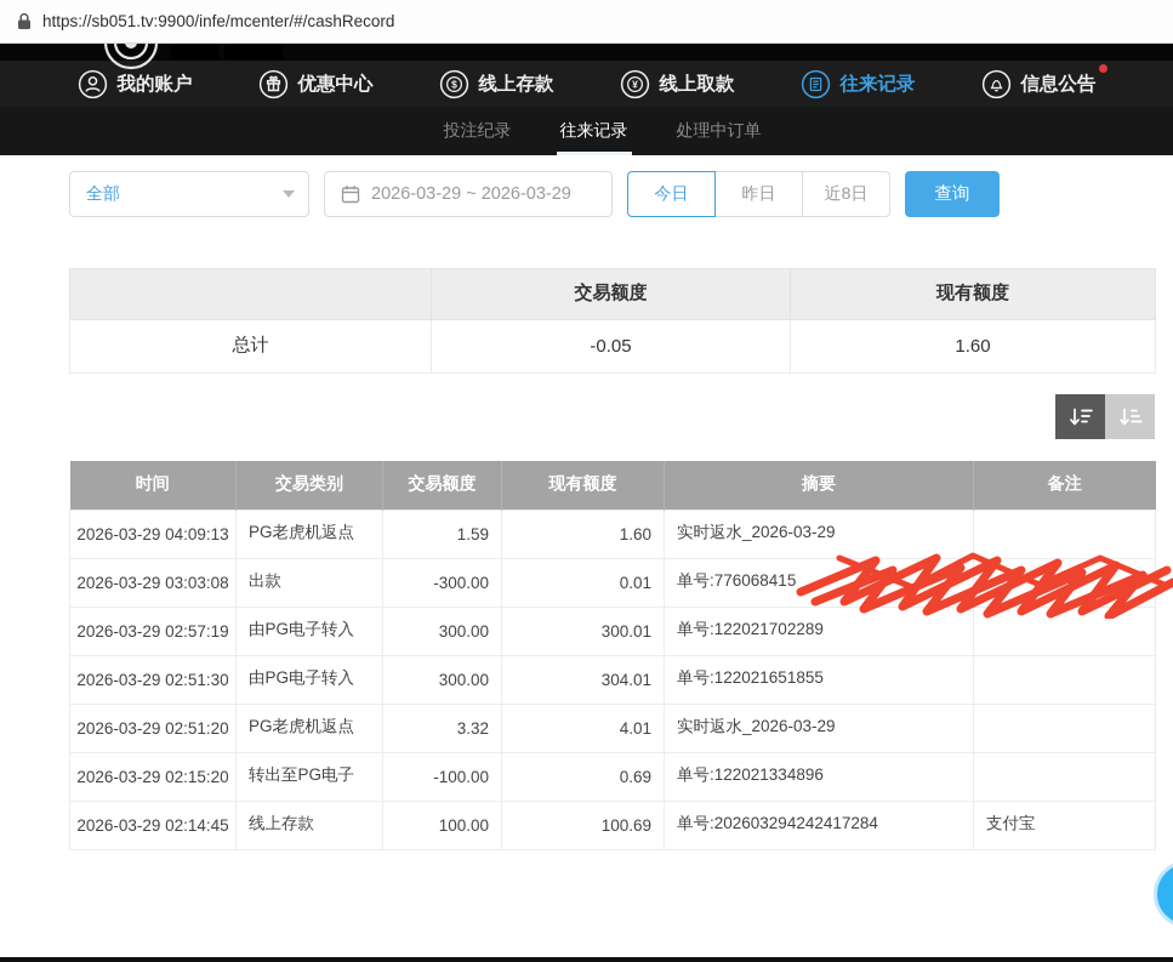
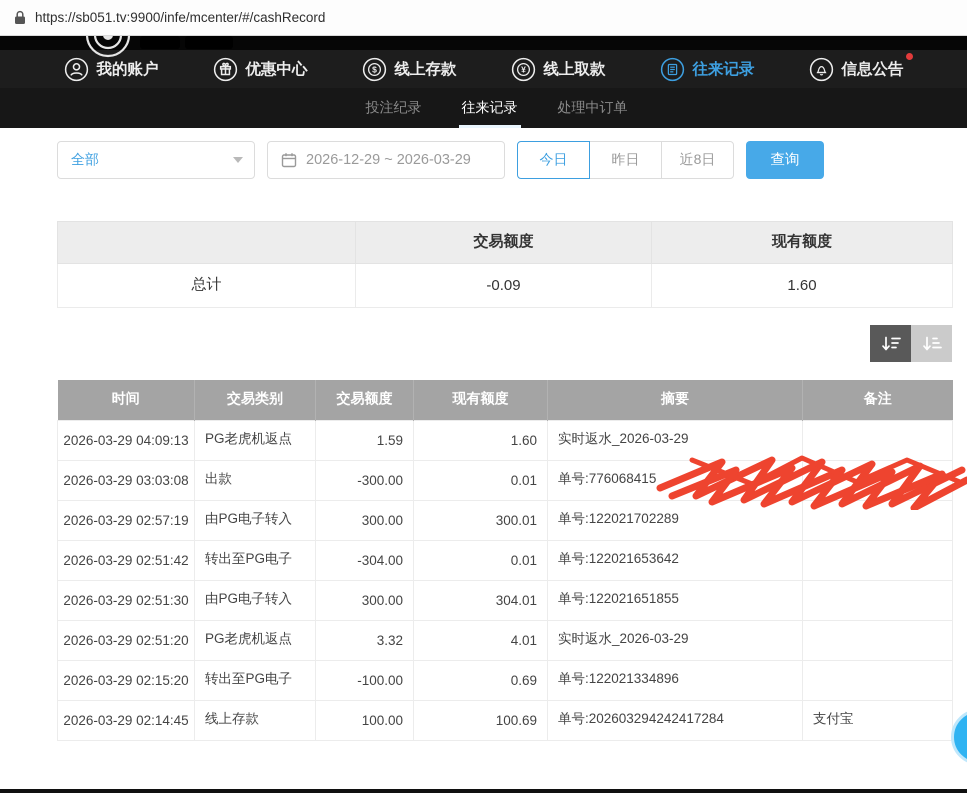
  https://sb051.tv:9900/infe/mcenter/#/cashRecord
  我的账户
  优惠中心
  $
  线上存款
  ¥
  线上取款
  往来记录
  信息公告
  投注纪录
  往来记录
  处理中订单
  全部
- 2026-03-29 ~ 2026-03-29
+ 2026-12-29 ~ 2026-03-29
  今日
  昨日
  近8日
  查询
  	交易额度	现有额度
- 总计	-0.05	1.60
+ 总计	-0.09	1.60
  时间	交易类别	交易额度	现有额度	摘要	备注
  2026-03-29 04:09:13	PG老虎机返点	1.59	1.60	实时返水_2026-03-29
  2026-03-29 03:03:08	出款	-300.00	0.01	单号:776068415
  2026-03-29 02:57:19	由PG电子转入	300.00	300.01	单号:122021702289
+ 2026-03-29 02:51:42	转出至PG电子	-304.00	0.01	单号:122021653642
  2026-03-29 02:51:30	由PG电子转入	300.00	304.01	单号:122021651855
  2026-03-29 02:51:20	PG老虎机返点	3.32	4.01	实时返水_2026-03-29
  2026-03-29 02:15:20	转出至PG电子	-100.00	0.69	单号:122021334896
  2026-03-29 02:14:45	线上存款	100.00	100.69	单号:202603294242417284	支付宝
